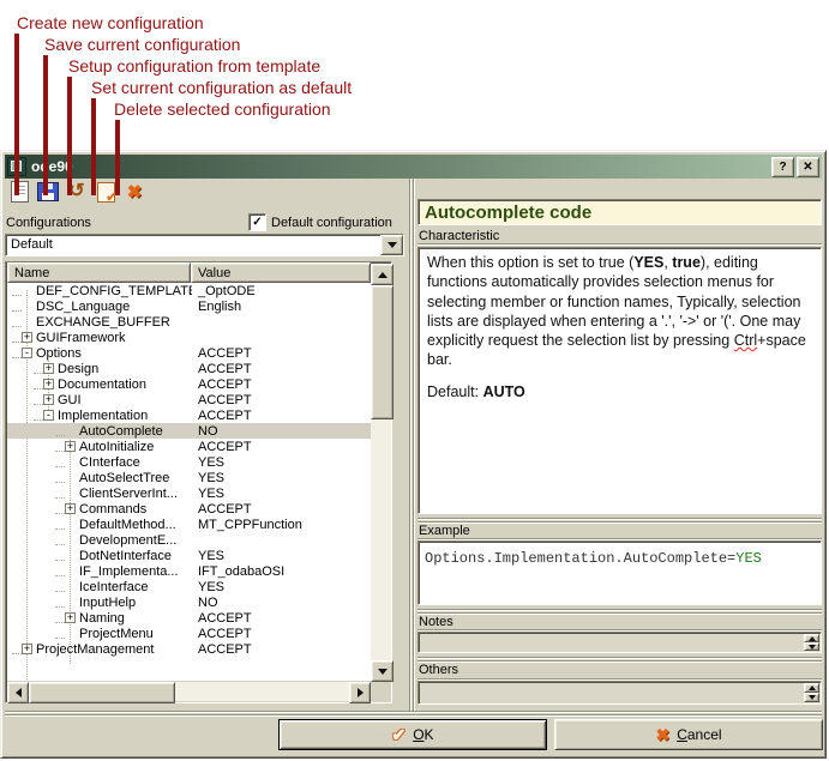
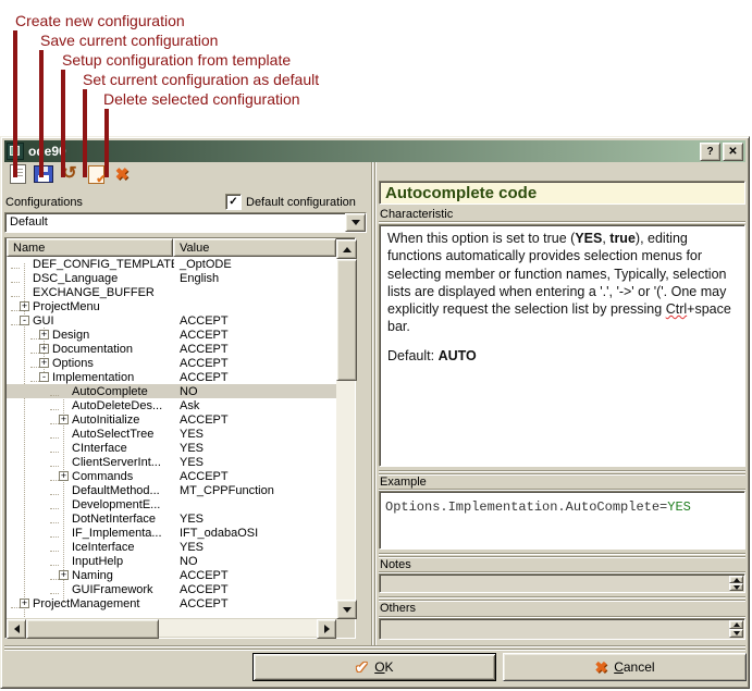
  Create new configuration
  Save current configuration
  Setup configuration from template
  Set current configuration as default
  Delete selected configuration
  ?
  ✕
  ↺
  ✔
  ✖
  Configurations
  ✓
  Default configuration
  Default
  Name
  Value
  DEF_CONFIG_TEMPLAT
  _OptODE
  DSC_Language
  English
  EXCHANGE_BUFFER
  +
- GUIFramework
+ ProjectMenu
  -
- Options
+ GUI
  ACCEPT
  +
  Design
  ACCEPT
  +
  Documentation
  ACCEPT
  +
- GUI
+ Options
  ACCEPT
  -
  Implementation
  ACCEPT
  AutoComplete
  NO
+ AutoDeleteDes...
+ Ask
  +
  AutoInitialize
  ACCEPT
- CInterface
+ AutoSelectTree
  YES
- AutoSelectTree
+ CInterface
  YES
  ClientServerInt...
  YES
  +
  Commands
  ACCEPT
  DefaultMethod...
  MT_CPPFunction
  DevelopmentE...
  DotNetInterface
  YES
  IF_Implementa...
  IFT_odabaOSI
  IceInterface
  YES
  InputHelp
  NO
  +
  Naming
  ACCEPT
- ProjectMenu
+ GUIFramework
  ACCEPT
  +
  ProjectManagement
  ACCEPT
  Autocomplete code
  Characteristic
  When this option is set to true (YES, true), editing functions automatically provides selection menus for selecting member or function names, Typically, selection lists are displayed when entering a '.', '->' or '('. One may explicitly request the selection list by pressing Ctrl+space bar.
  Default: AUTO
  Example
  Options.Implementation.AutoComplete=YES
  Notes
  Others
  ✔
  OK
  ✖
  Cancel
